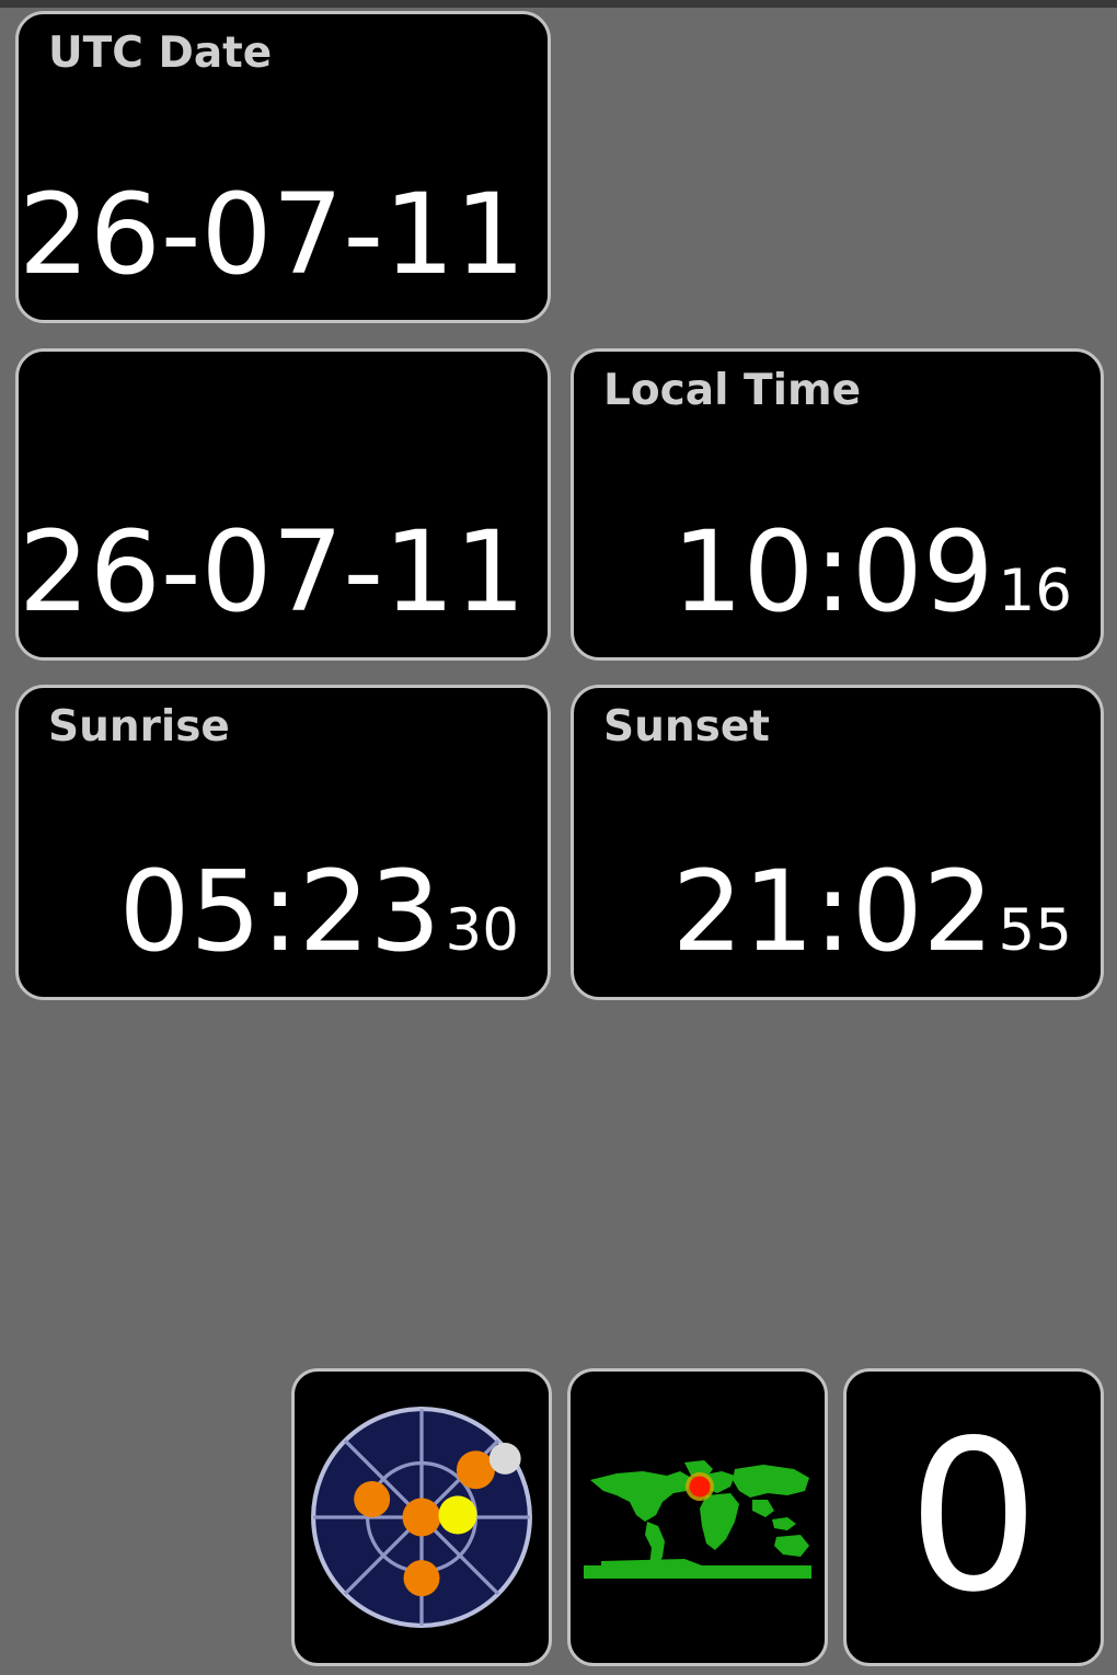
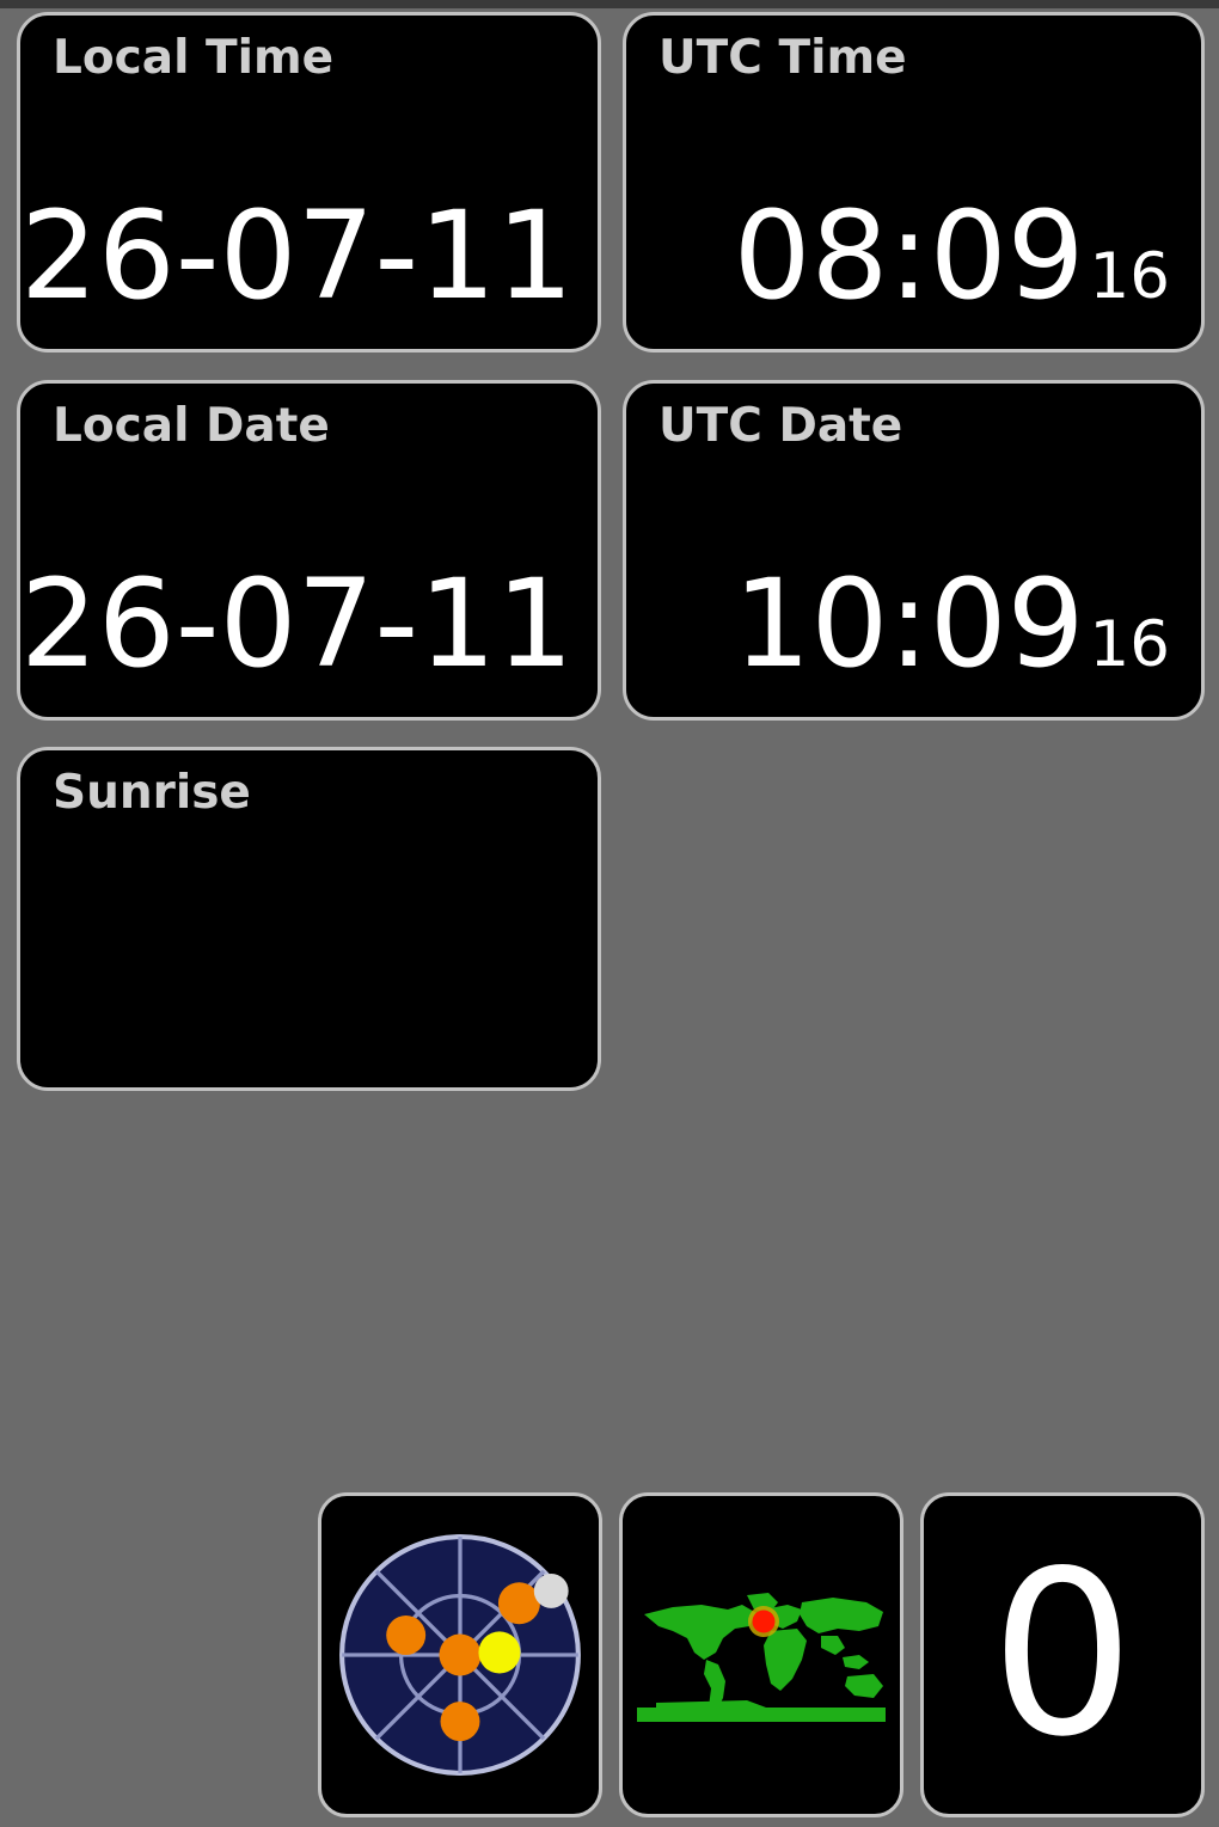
- UTC Date
+ Local Time
  26-07-11
+ UTC Time
+ 08:0916
+ Local Date
  26-07-11
- Local Time
+ UTC Date
  10:0916
  Sunrise
- 05:2330
- Sunset
- 21:0255
  0
